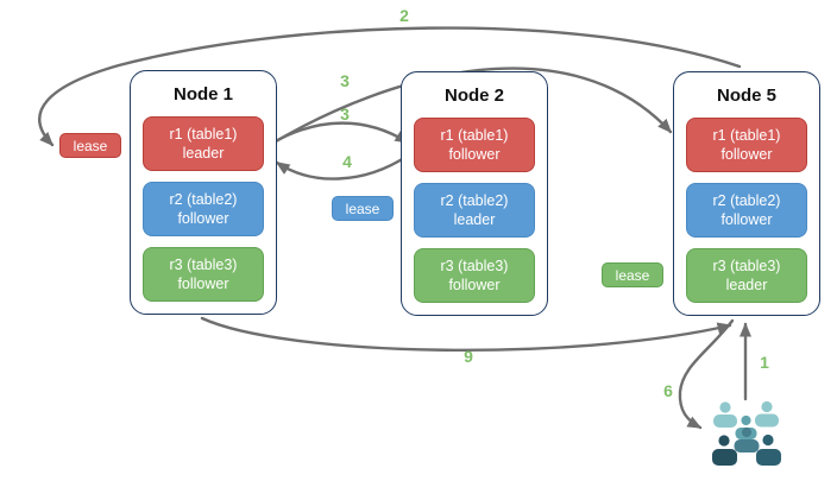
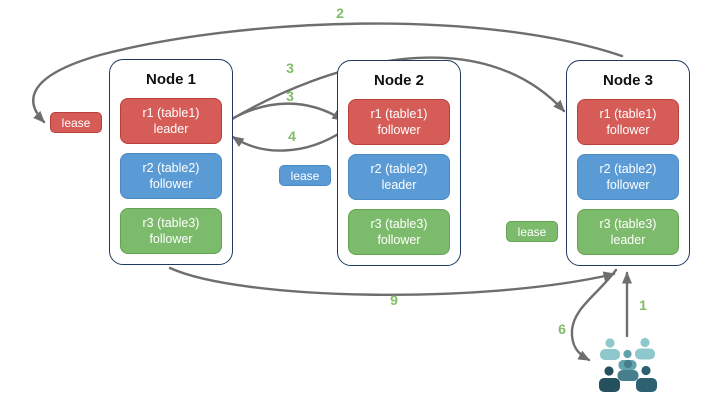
  Node 1
  r1 (table1)
  leader
  r2 (table2)
  follower
  r3 (table3)
  follower
  Node 2
  r1 (table1)
  follower
  r2 (table2)
  leader
  r3 (table3)
  follower
- Node 5
+ Node 3
  r1 (table1)
  follower
  r2 (table2)
  follower
  r3 (table3)
  leader
  lease
  lease
  lease
  2
  3
  3
  4
  9
  6
  1
